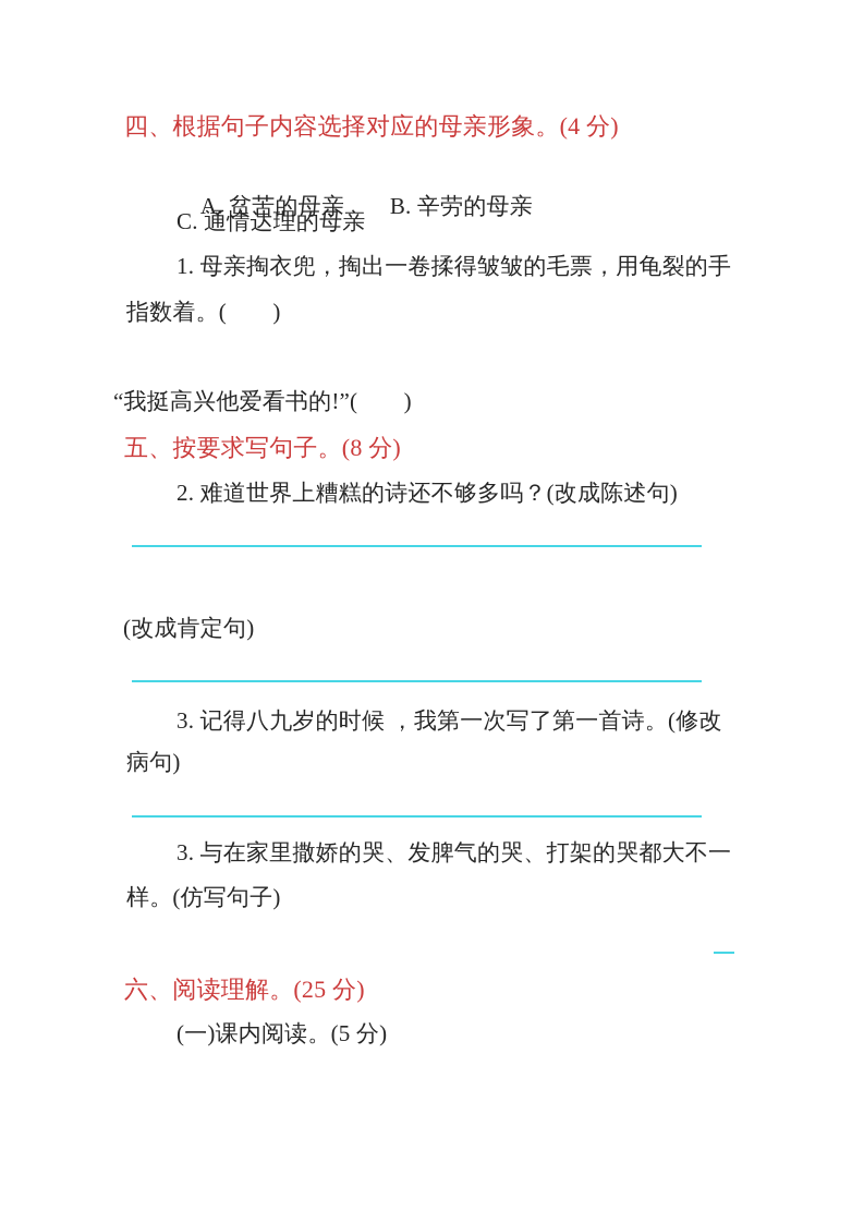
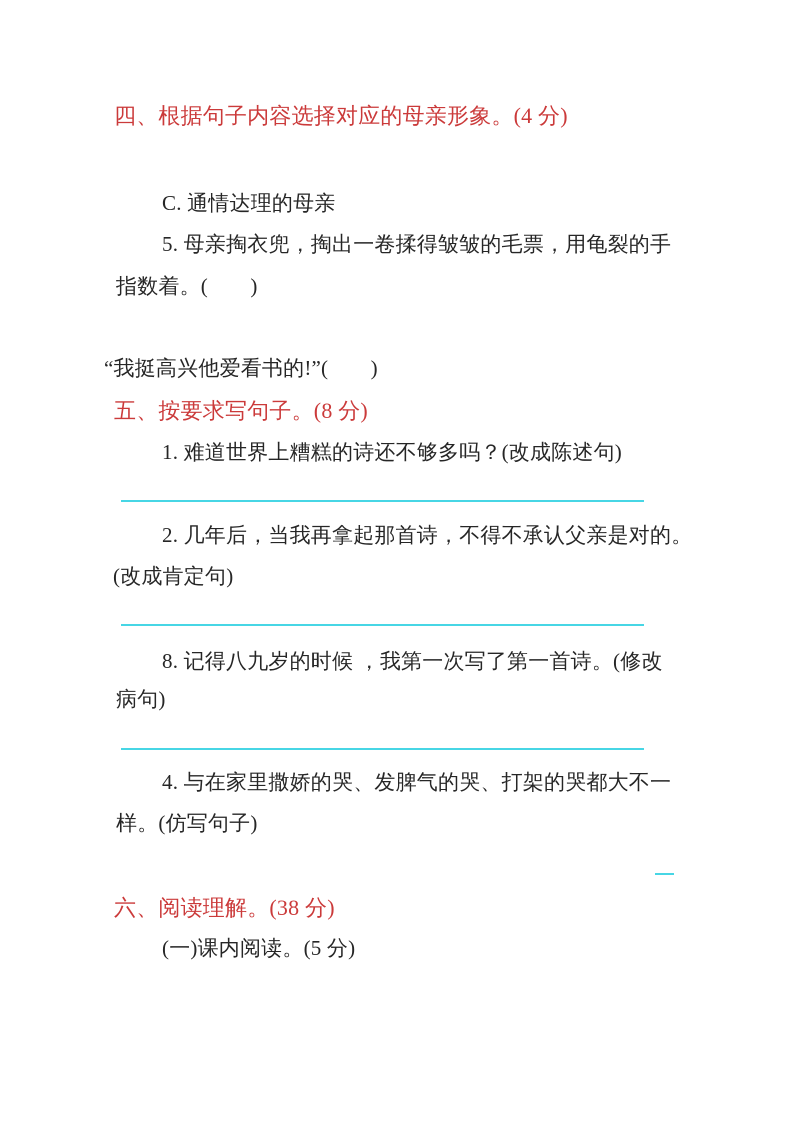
  四、根据句子内容选择对应的母亲形象。(4 分)
- A. 贫苦的母亲 B. 辛劳的母亲
  C. 通情达理的母亲
- 1. 母亲掏衣兜，掏出一卷揉得皱皱的毛票，用龟裂的手
+ 5. 母亲掏衣兜，掏出一卷揉得皱皱的毛票，用龟裂的手
  指数着。( )
  “我挺高兴他爱看书的!”( )
  五、按要求写句子。(8 分)
- 2. 难道世界上糟糕的诗还不够多吗？(改成陈述句)
+ 1. 难道世界上糟糕的诗还不够多吗？(改成陈述句)
+ 2. 几年后，当我再拿起那首诗，不得不承认父亲是对的。
  (改成肯定句)
- 3. 记得八九岁的时候 ，我第一次写了第一首诗。(修改
+ 8. 记得八九岁的时候 ，我第一次写了第一首诗。(修改
  病句)
- 3. 与在家里撒娇的哭、发脾气的哭、打架的哭都大不一
+ 4. 与在家里撒娇的哭、发脾气的哭、打架的哭都大不一
  样。(仿写句子)
- 六、阅读理解。(25 分)
+ 六、阅读理解。(38 分)
  (一)课内阅读。(5 分)
